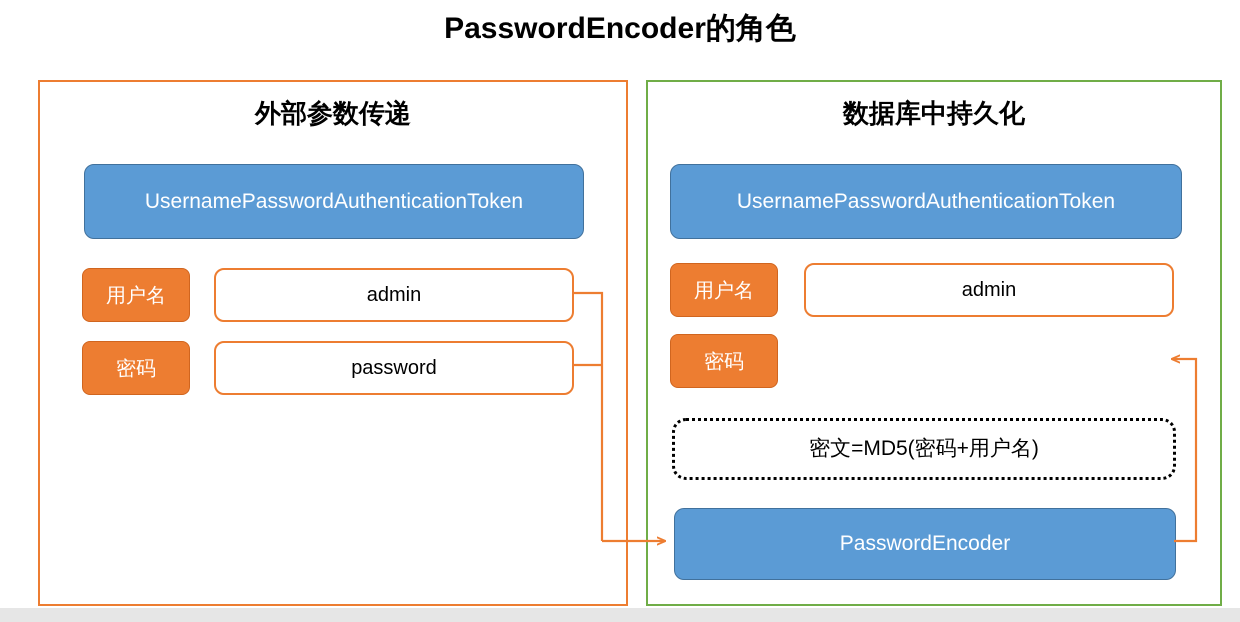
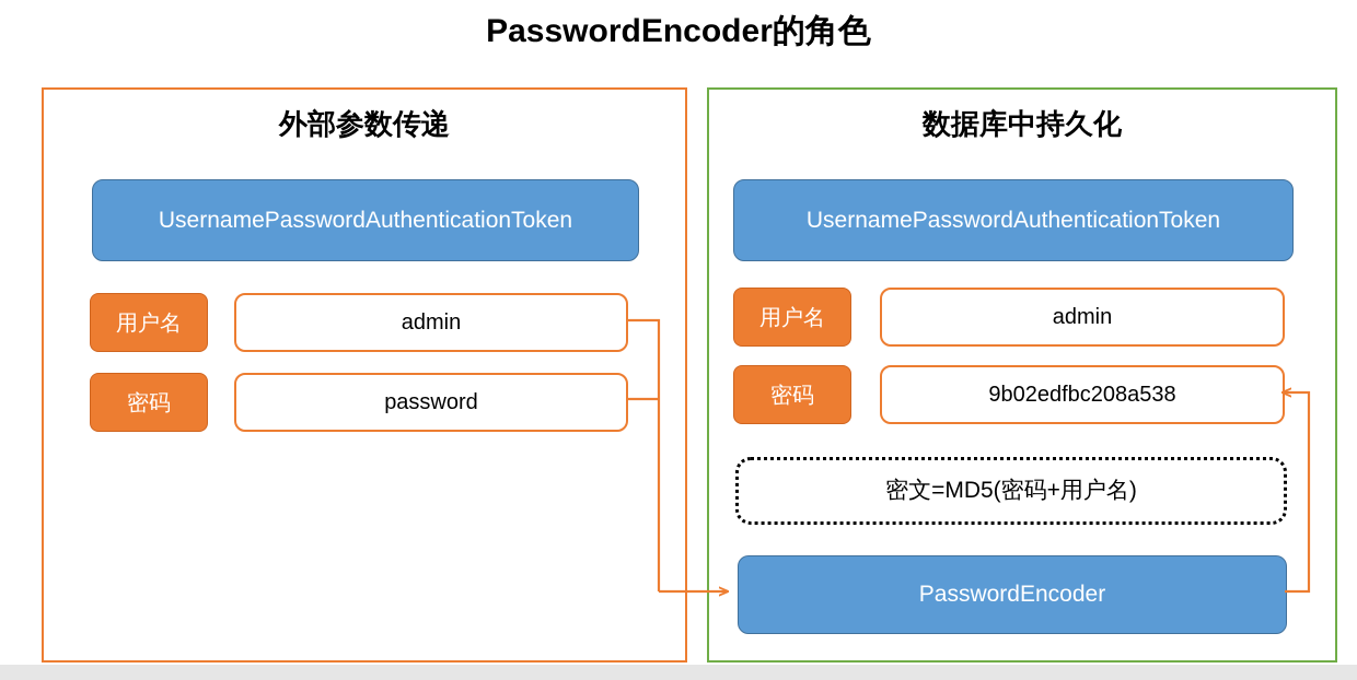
  PasswordEncoder的角色
  外部参数传递
  UsernamePasswordAuthenticationToken
  用户名
  admin
  密码
  password
  数据库中持久化
  UsernamePasswordAuthenticationToken
  用户名
  admin
  密码
+ 9b02edfbc208a538
  密文=MD5(密码+用户名)
  PasswordEncoder
